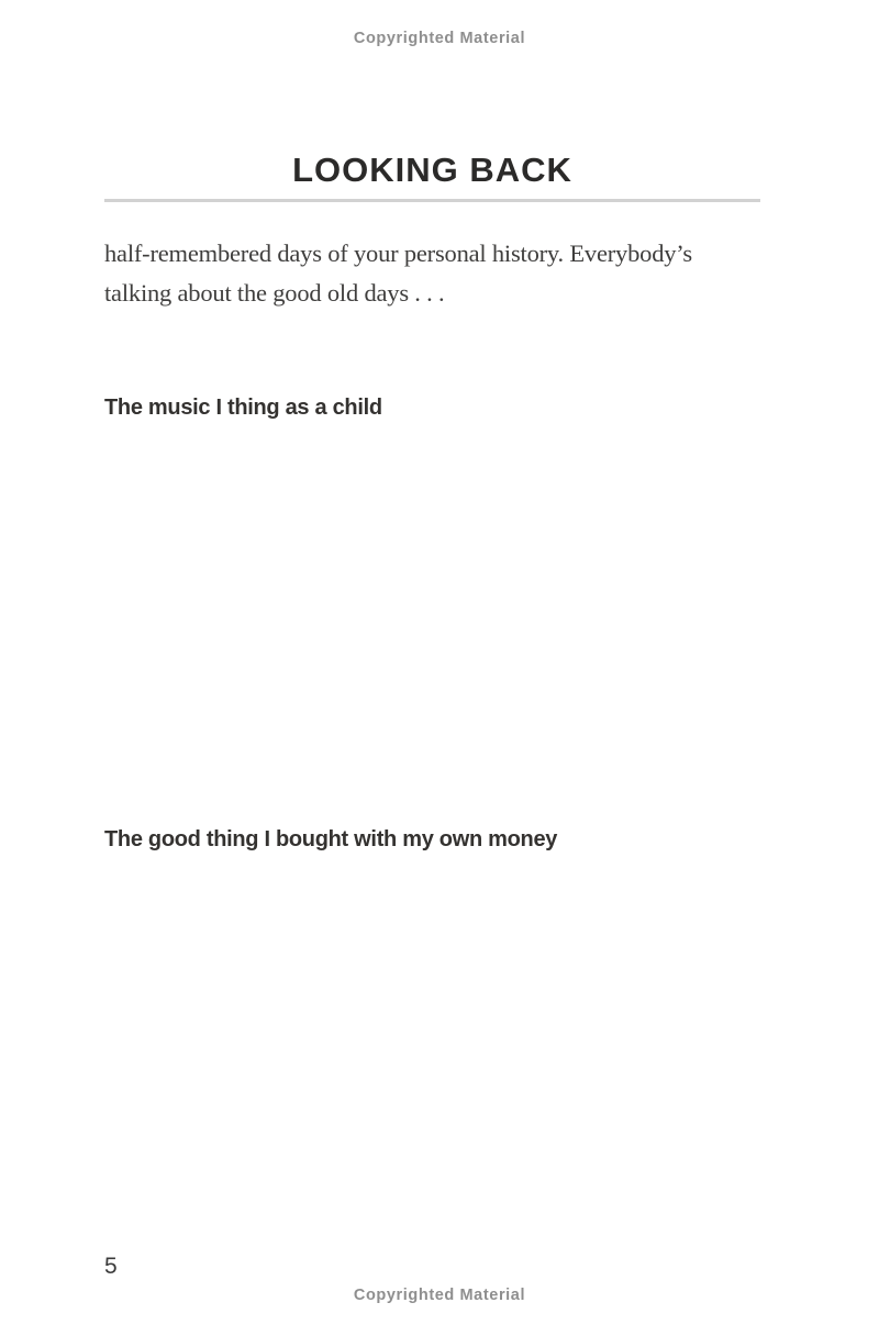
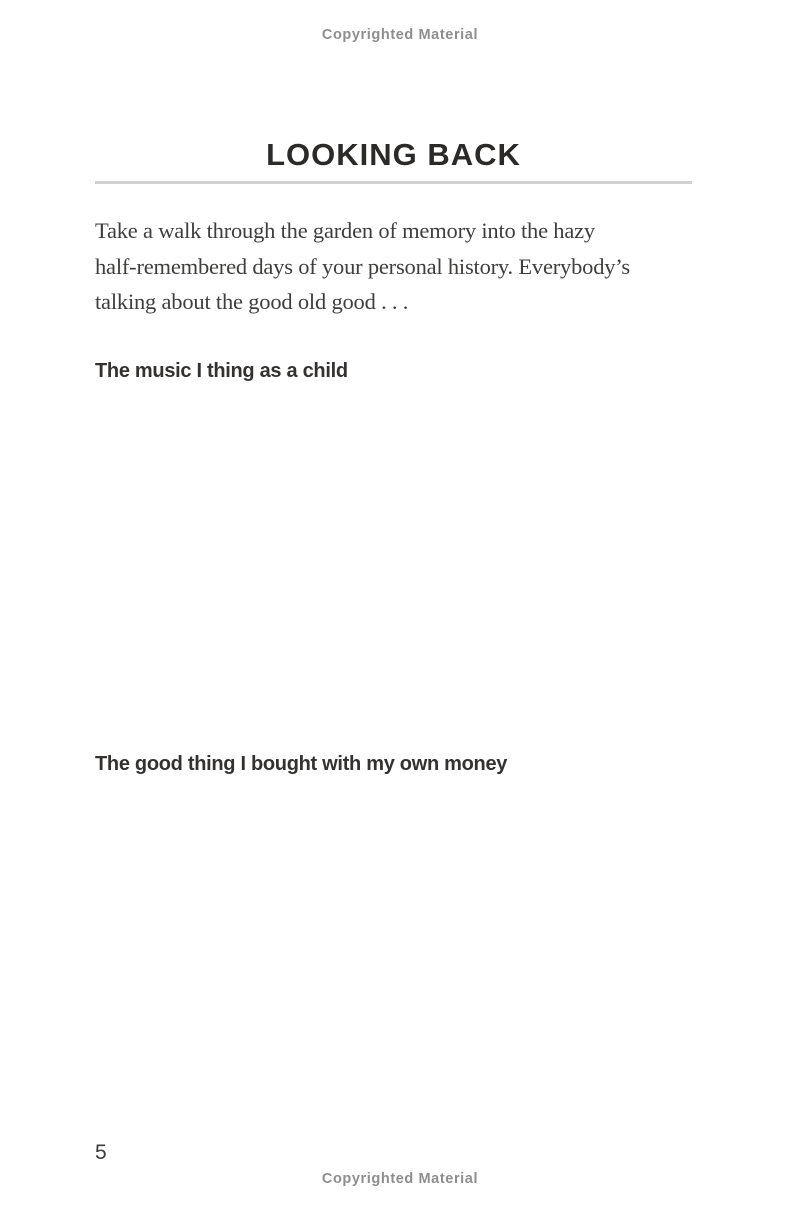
  Copyrighted Material
  LOOKING BACK
+ Take a walk through the garden of memory into the hazy
  half-remembered days of your personal history. Everybody’s
- talking about the good old days . . .
+ talking about the good old good . . .
  The music I thing as a child
  The good thing I bought with my own money
  5
  Copyrighted Material
